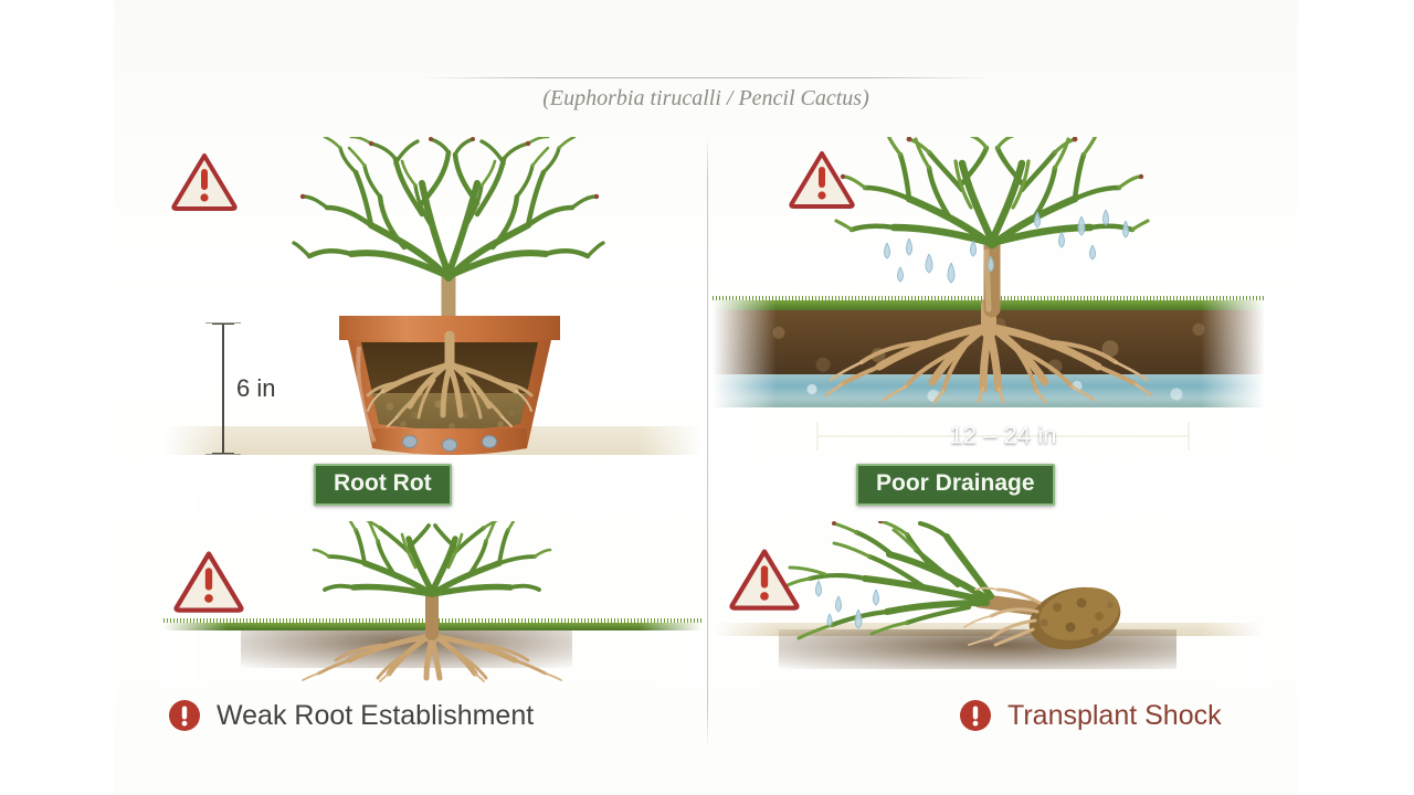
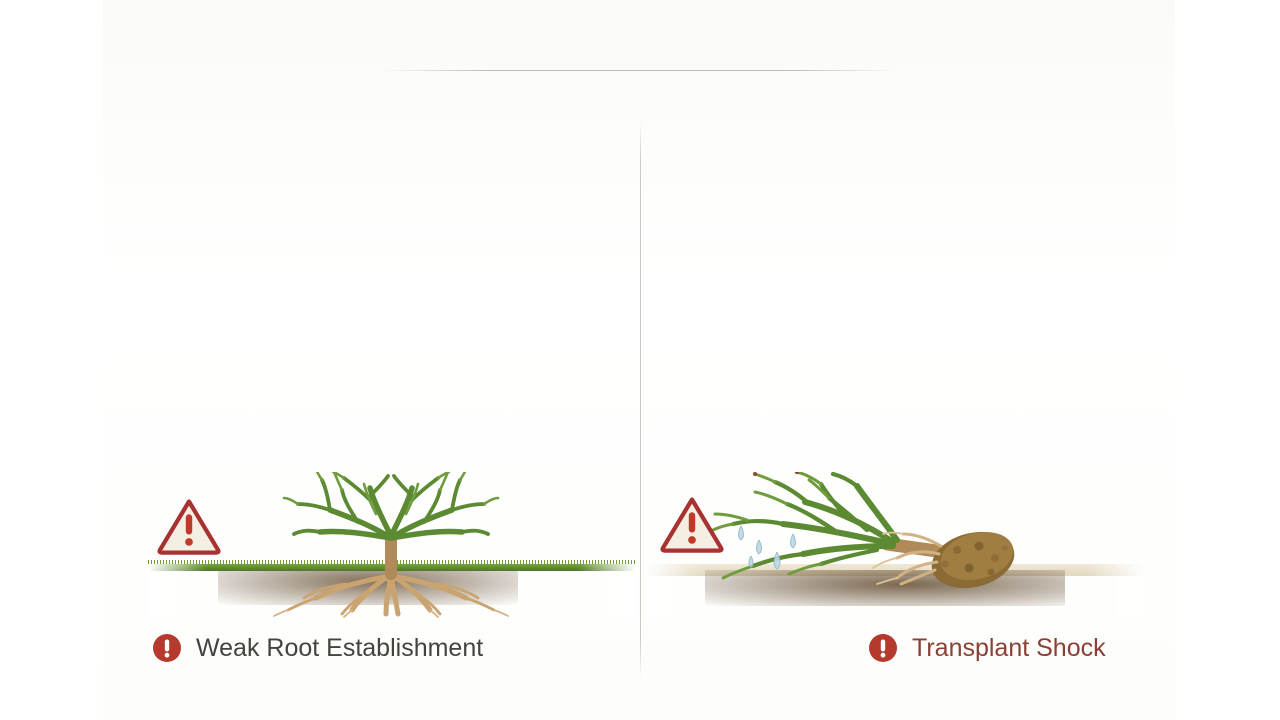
- (Euphorbia tirucalli / Pencil Cactus)
- 6 in
- Root Rot
- 12 – 24 in
- Poor Drainage
  Weak Root Establishment
  Transplant Shock
